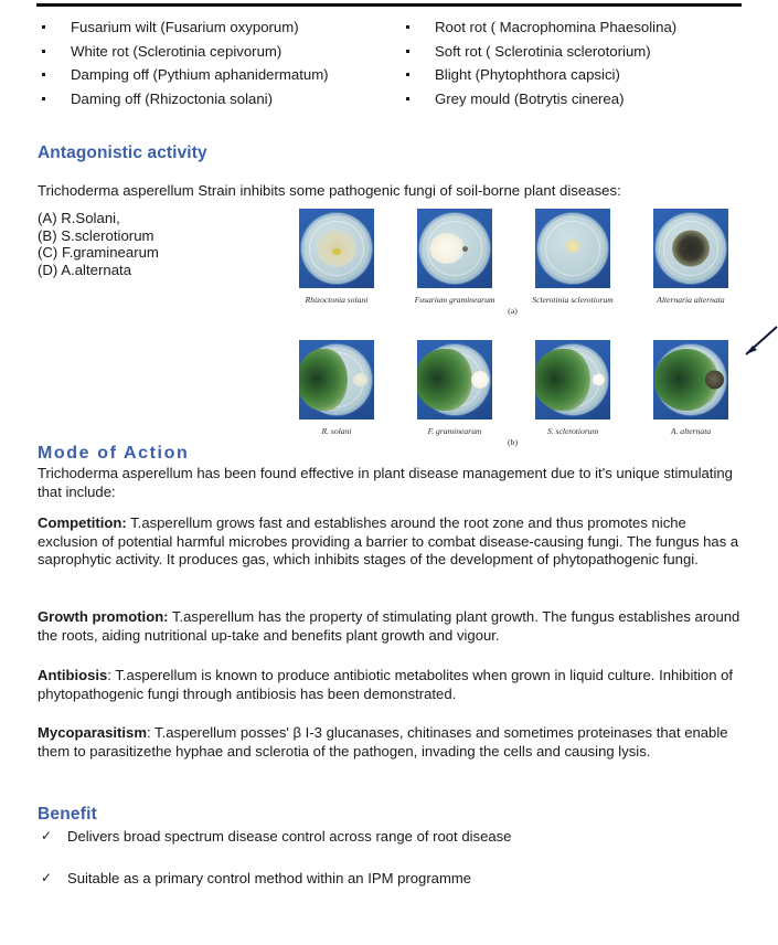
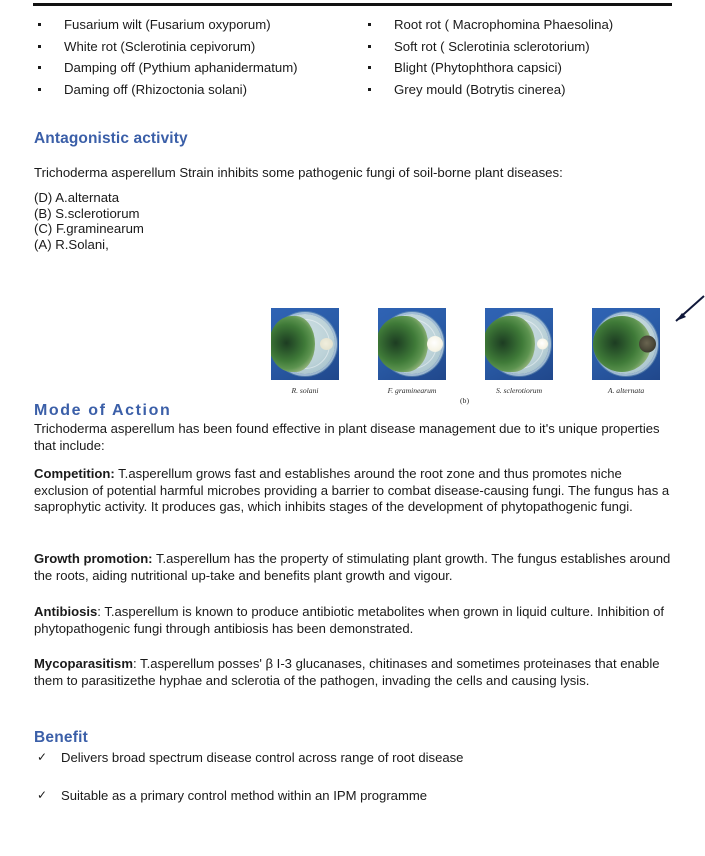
  Fusarium wilt (Fusarium oxyporum)
  White rot (Sclerotinia cepivorum)
  Damping off (Pythium aphanidermatum)
  Daming off (Rhizoctonia solani)
  Root rot ( Macrophomina Phaesolina)
  Soft rot ( Sclerotinia sclerotorium)
  Blight (Phytophthora capsici)
  Grey mould (Botrytis cinerea)
  Antagonistic activity
  Trichoderma asperellum Strain inhibits some pathogenic fungi of soil-borne plant diseases:
- (A) R.Solani,
+ (D) A.alternata
  (B) S.sclerotiorum
  (C) F.graminearum
- (D) A.alternata
+ (A) R.Solani,
- Rhizoctonia solani
- Fusarium graminearum
- Sclerotinia sclerotiorum
- Alternaria alternata
- (a)
  R. solani
  F. graminearum
  S. sclerotiorum
  A. alternata
  (b)
  Mode of Action
- Trichoderma asperellum has been found effective in plant disease management due to it's unique stimulating that include:
+ Trichoderma asperellum has been found effective in plant disease management due to it's unique properties that include:
  Competition: T.asperellum grows fast and establishes around the root zone and thus promotes niche exclusion of potential harmful microbes providing a barrier to combat disease-causing fungi. The fungus has a saprophytic activity. It produces gas, which inhibits stages of the development of phytopathogenic fungi.
  Growth promotion: T.asperellum has the property of stimulating plant growth. The fungus establishes around the roots, aiding nutritional up-take and benefits plant growth and vigour.
  Antibiosis: T.asperellum is known to produce antibiotic metabolites when grown in liquid culture. Inhibition of phytopathogenic fungi through antibiosis has been demonstrated.
  Mycoparasitism: T.asperellum posses' β I-3 glucanases, chitinases and sometimes proteinases that enable them to parasitizethe hyphae and sclerotia of the pathogen, invading the cells and causing lysis.
  Benefit
  ✓
  Delivers broad spectrum disease control across range of root disease
  ✓
  Suitable as a primary control method within an IPM programme
